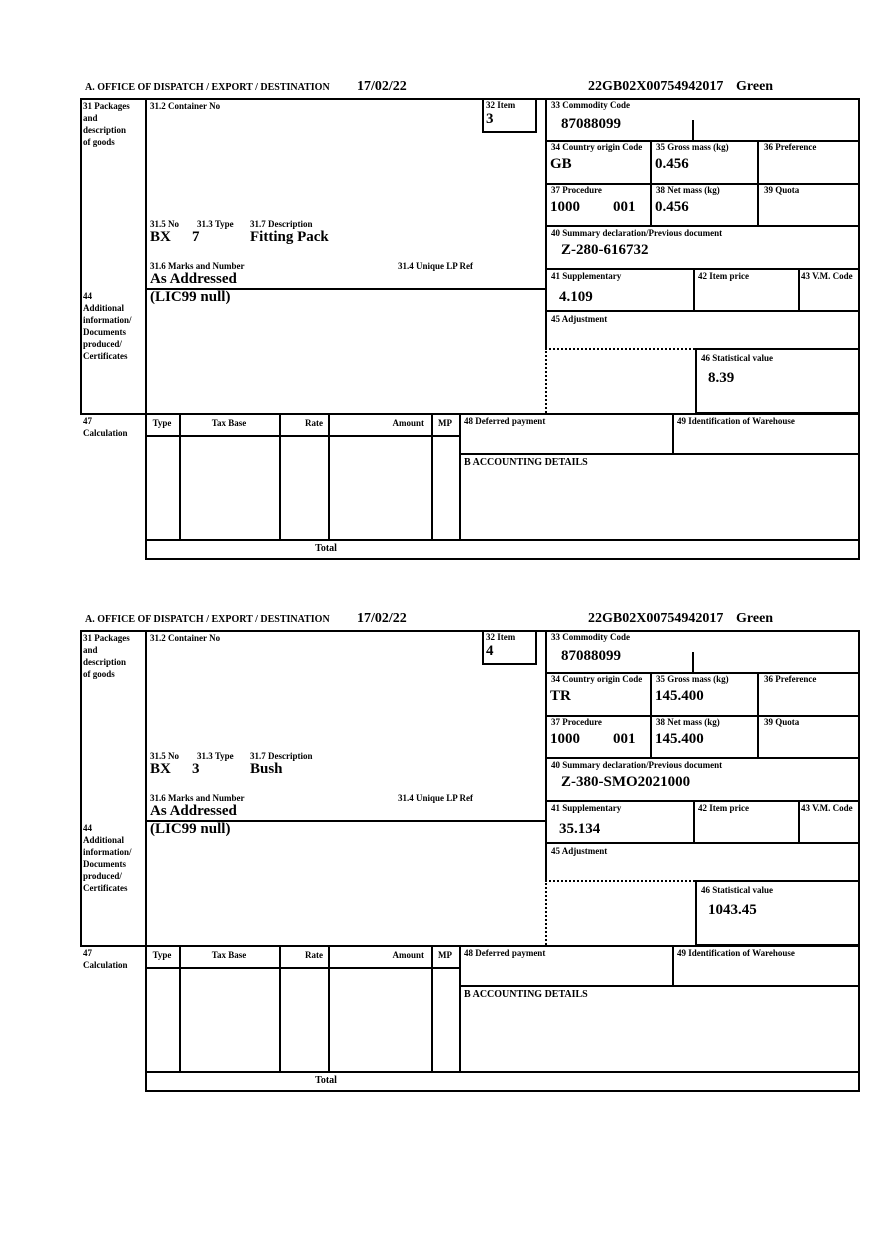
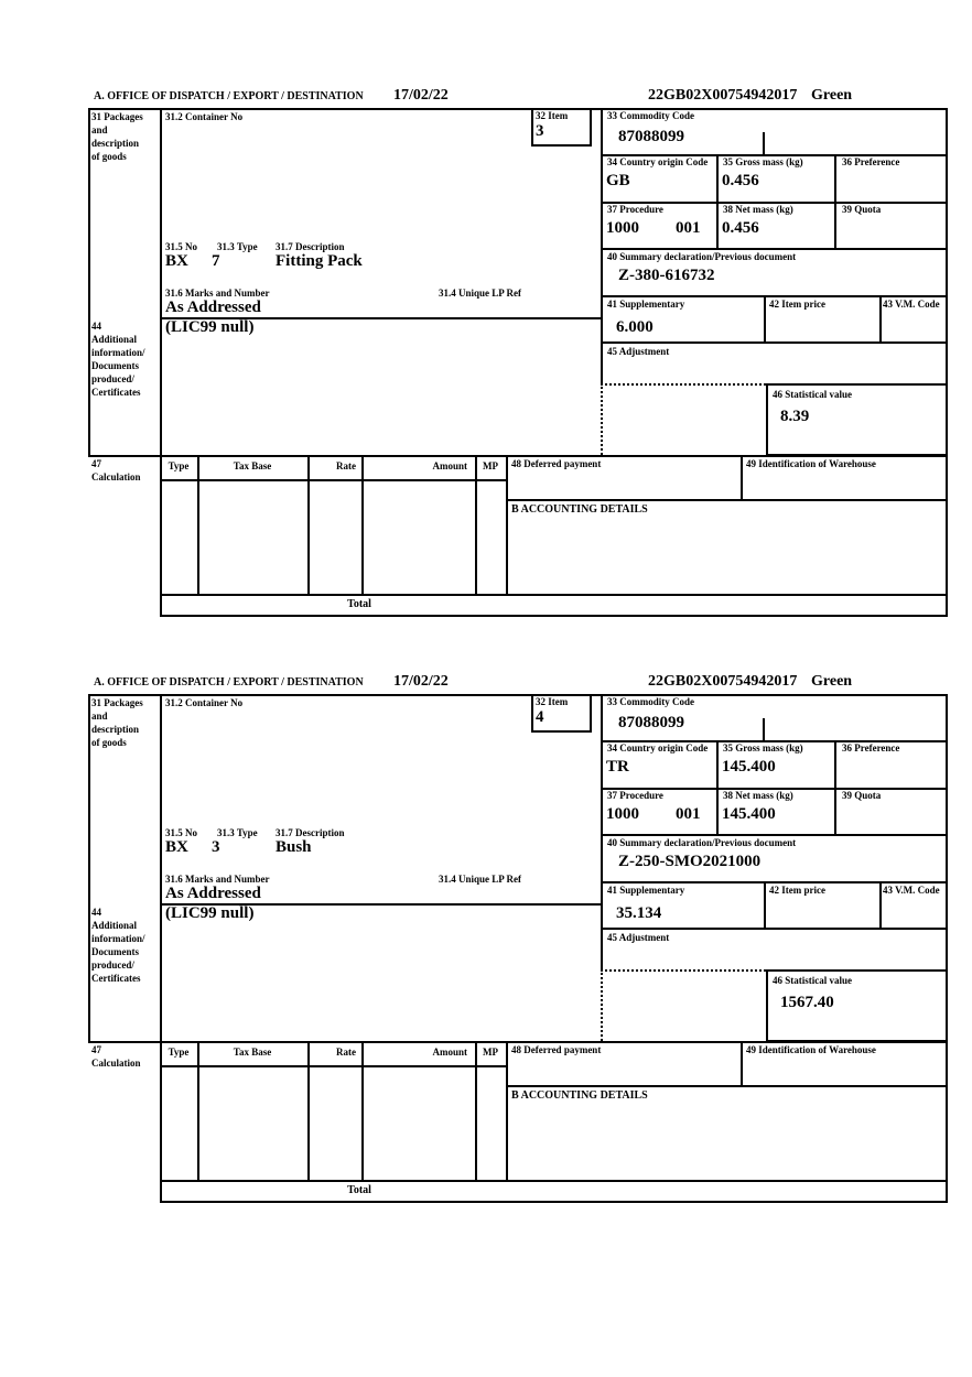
  A. OFFICE OF DISPATCH / EXPORT / DESTINATION
  17/02/22
  22GB02X00754942017
  Green
  31 Packages
  and
  description
  of goods
  31.2 Container No
  32 Item
  3
  33 Commodity Code
  87088099
  34 Country origin Code
  GB
  35 Gross mass (kg)
  0.456
  36 Preference
  37 Procedure
  1000
  001
  38 Net mass (kg)
  0.456
  39 Quota
  31.5 No
  31.3 Type
  31.7 Description
  BX
  7
  Fitting Pack
  31.6 Marks and Number
  31.4 Unique LP Ref
  As Addressed
  40 Summary declaration/Previous document
- Z-280-616732
+ Z-380-616732
  41 Supplementary
- 4.109
+ 6.000
  42 Item price
  43 V.M. Code
  44
  Additional
  information/
  Documents
  produced/
  Certificates
  (LIC99 null)
  45 Adjustment
  46 Statistical value
  8.39
  47
  Calculation
  Type
  Tax Base
  Rate
  Amount
  MP
  48 Deferred payment
  49 Identification of Warehouse
  B ACCOUNTING DETAILS
  Total
  A. OFFICE OF DISPATCH / EXPORT / DESTINATION
  17/02/22
  22GB02X00754942017
  Green
  31 Packages
  and
  description
  of goods
  31.2 Container No
  32 Item
  4
  33 Commodity Code
  87088099
  34 Country origin Code
  TR
  35 Gross mass (kg)
  145.400
  36 Preference
  37 Procedure
  1000
  001
  38 Net mass (kg)
  145.400
  39 Quota
  31.5 No
  31.3 Type
  31.7 Description
  BX
  3
  Bush
  31.6 Marks and Number
  31.4 Unique LP Ref
  As Addressed
  40 Summary declaration/Previous document
- Z-380-SMO2021000
+ Z-250-SMO2021000
  41 Supplementary
  35.134
  42 Item price
  43 V.M. Code
  44
  Additional
  information/
  Documents
  produced/
  Certificates
  (LIC99 null)
  45 Adjustment
  46 Statistical value
- 1043.45
+ 1567.40
  47
  Calculation
  Type
  Tax Base
  Rate
  Amount
  MP
  48 Deferred payment
  49 Identification of Warehouse
  B ACCOUNTING DETAILS
  Total
